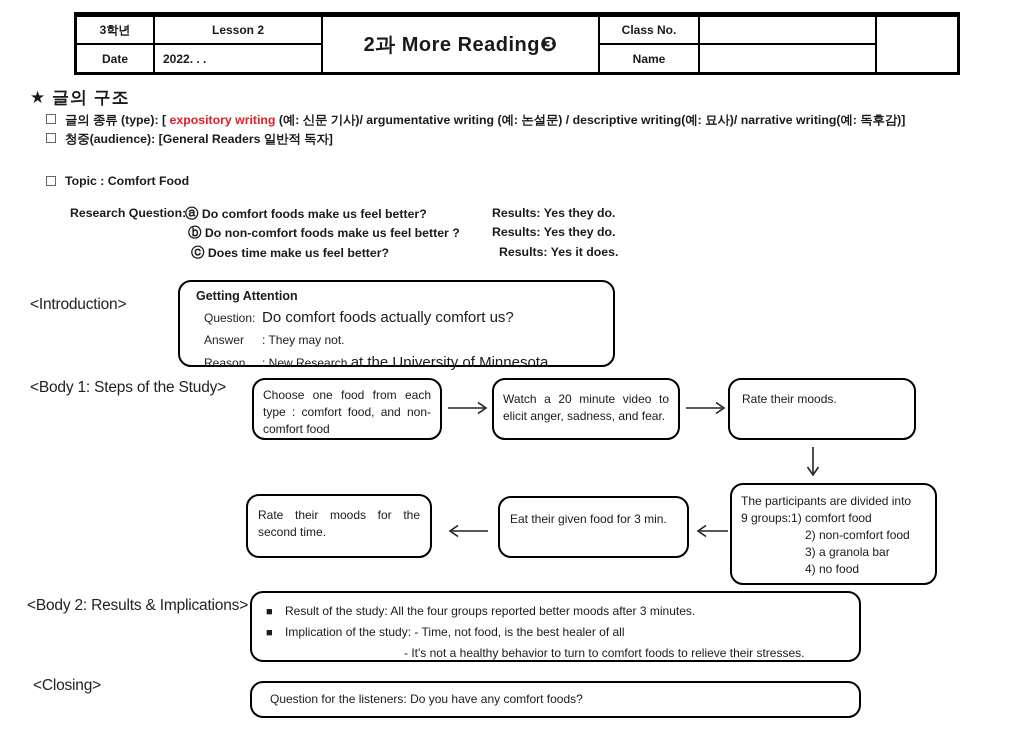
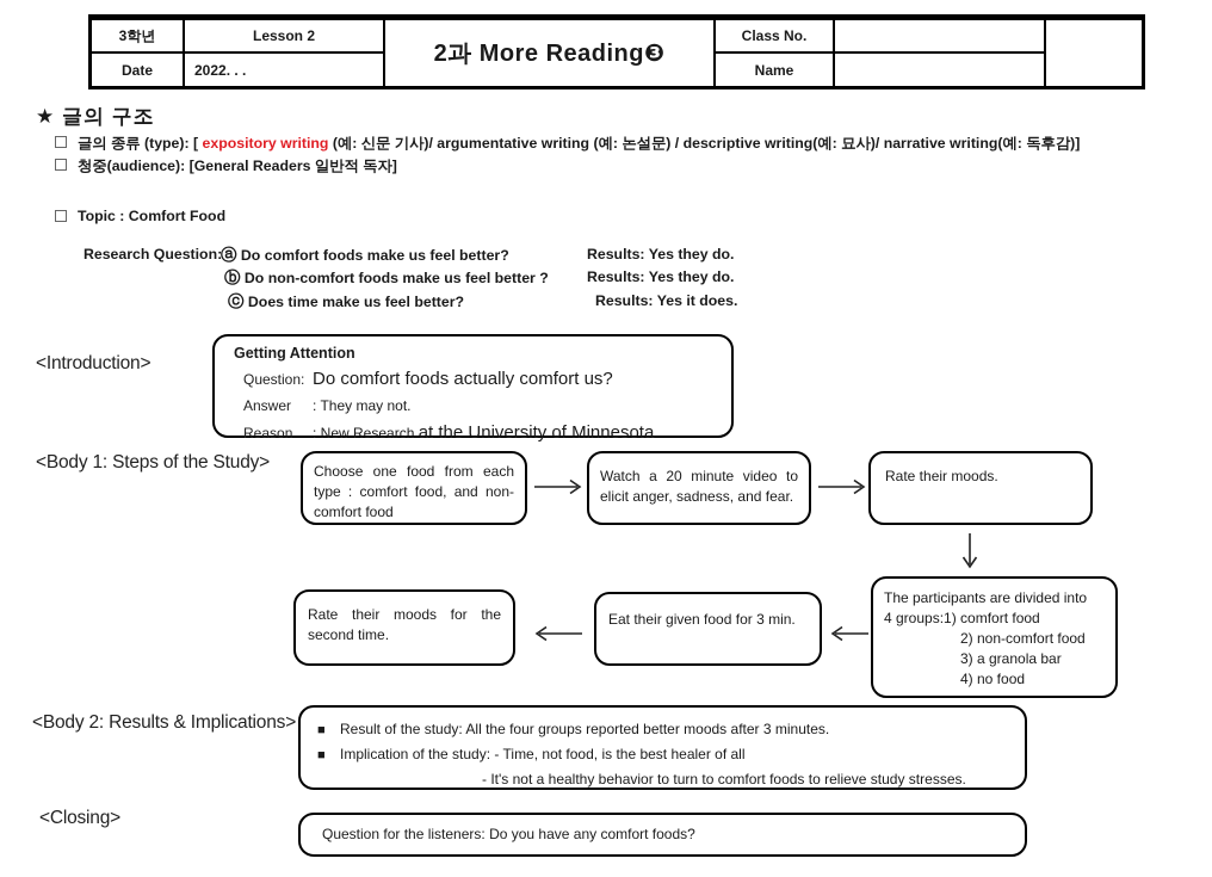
  3학년
  Lesson 2
  2과 More Reading❸
  Class No.
  Date
  2022. . .
  Name
  ★ 글의 구조
  글의 종류 (type): [ expository writing (예: 신문 기사)/ argumentative writing (예: 논설문) / descriptive writing(예: 묘사)/ narrative writing(예: 독후감)]
  청중(audience): [General Readers 일반적 독자]
  Topic : Comfort Food
  Research Question:
  ⓐ Do comfort foods make us feel better?
  Results: Yes they do.
  ⓑ Do non-comfort foods make us feel better ?
  Results: Yes they do.
  ⓒ Does time make us feel better?
  Results: Yes it does.
  <Introduction>
  Getting Attention
  Question:
  Do comfort foods actually comfort us?
  Answer
  : They may not.
  Reason
  : New Research at the University of Minnesota
  <Body 1: Steps of the Study>
  Choose one food from each type : comfort food, and non-comfort food
  Watch a 20 minute video to elicit anger, sadness, and fear.
  Rate their moods.
  The participants are divided into
- 9 groups:1) comfort food
+ 4 groups:1) comfort food
  2) non-comfort food
  3) a granola bar
  4) no food
  Eat their given food for 3 min.
  Rate their moods for the second time.
  <Body 2: Results & Implications>
  ■
  Result of the study: All the four groups reported better moods after 3 minutes.
  ■
  Implication of the study: - Time, not food, is the best healer of all
- - It's not a healthy behavior to turn to comfort foods to relieve their stresses.
+ - It's not a healthy behavior to turn to comfort foods to relieve study stresses.
  <Closing>
  Question for the listeners: Do you have any comfort foods?
